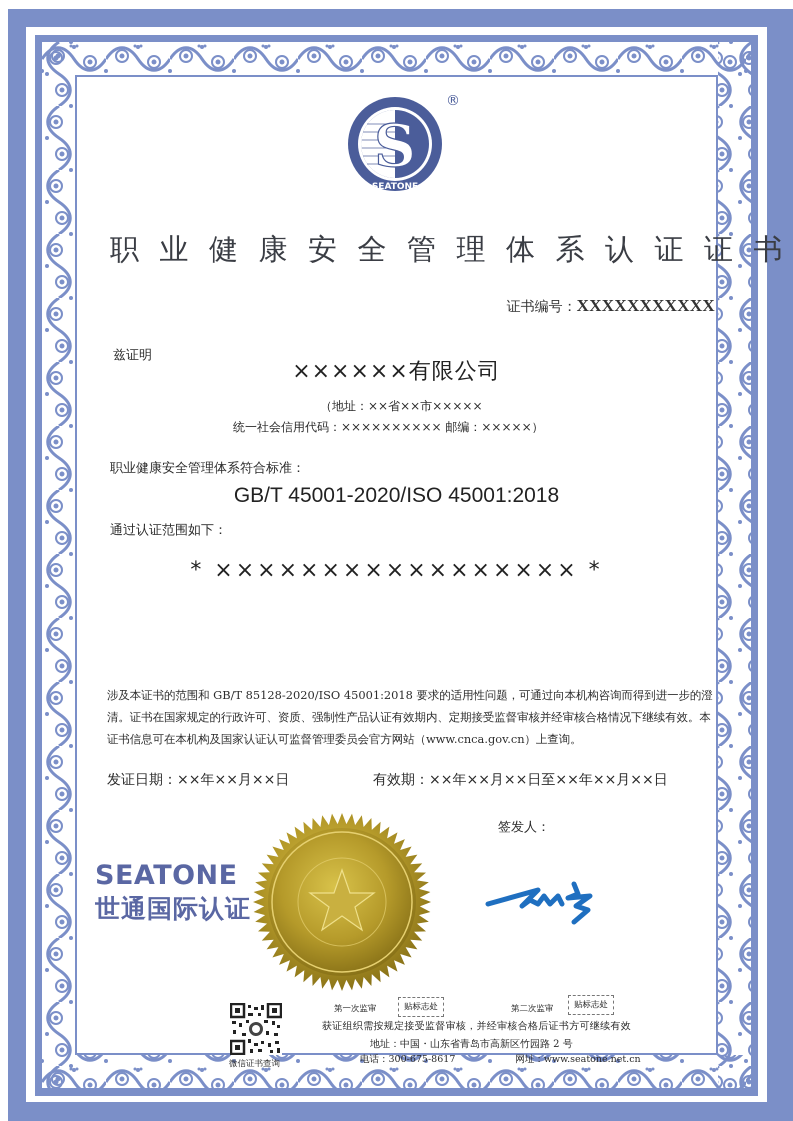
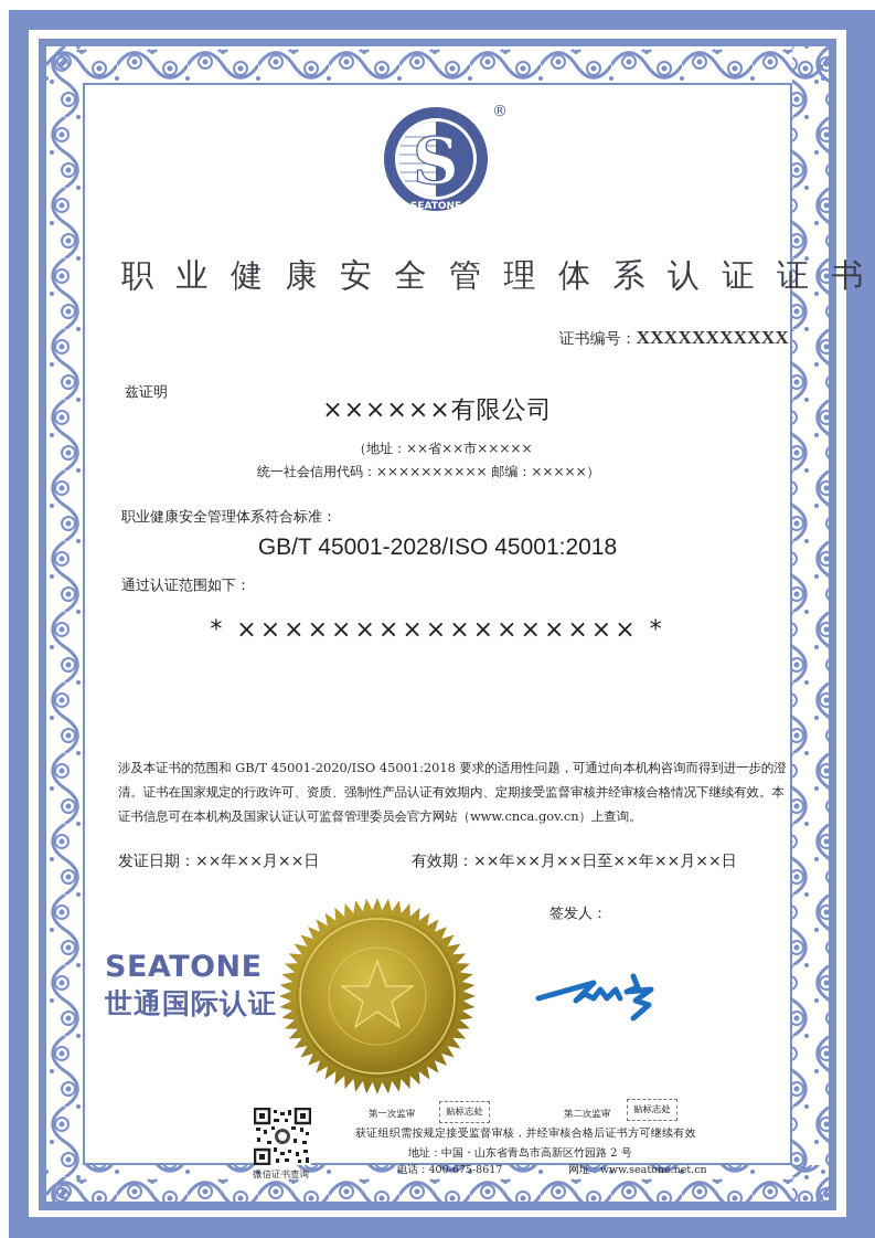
  S
  SEATONE
  ®
  职业健康安全管理体系认证证书
  证书编号：XXXXXXXXXXX
  兹证明
  ××××××有限公司
  （地址：××省××市×××××
  统一社会信用代码：×××××××××× 邮编：×××××）
  职业健康安全管理体系符合标准：
- GB/T 45001-2020/ISO 45001:2018
+ GB/T 45001-2028/ISO 45001:2018
  通过认证范围如下：
  * ××××××××××××××××× *
- 涉及本证书的范围和 GB/T 85128-2020/ISO 45001:2018 要求的适用性问题，可通过向本机构咨询而得到进一步的澄清。证书在国家规定的行政许可、资质、强制性产品认证有效期内、定期接受监督审核并经审核合格情况下继续有效。本证书信息可在本机构及国家认证认可监督管理委员会官方网站（www.cnca.gov.cn）上查询。
+ 涉及本证书的范围和 GB/T 45001-2020/ISO 45001:2018 要求的适用性问题，可通过向本机构咨询而得到进一步的澄清。证书在国家规定的行政许可、资质、强制性产品认证有效期内、定期接受监督审核并经审核合格情况下继续有效。本证书信息可在本机构及国家认证认可监督管理委员会官方网站（www.cnca.gov.cn）上查询。
  发证日期：××年××月××日
  有效期：××年××月××日至××年××月××日
  签发人：
  SEATONE
  世通国际认证
  微信证书查询
  第一次监审
  贴标志处
  第二次监审
  贴标志处
  获证组织需按规定接受监督审核，并经审核合格后证书方可继续有效
  地址：中国・山东省青岛市高新区竹园路 2 号
- 电话：300-675-8617 网址：www.seatone.net.cn
+ 电话：400-675-8617 网址：www.seatone.net.cn
